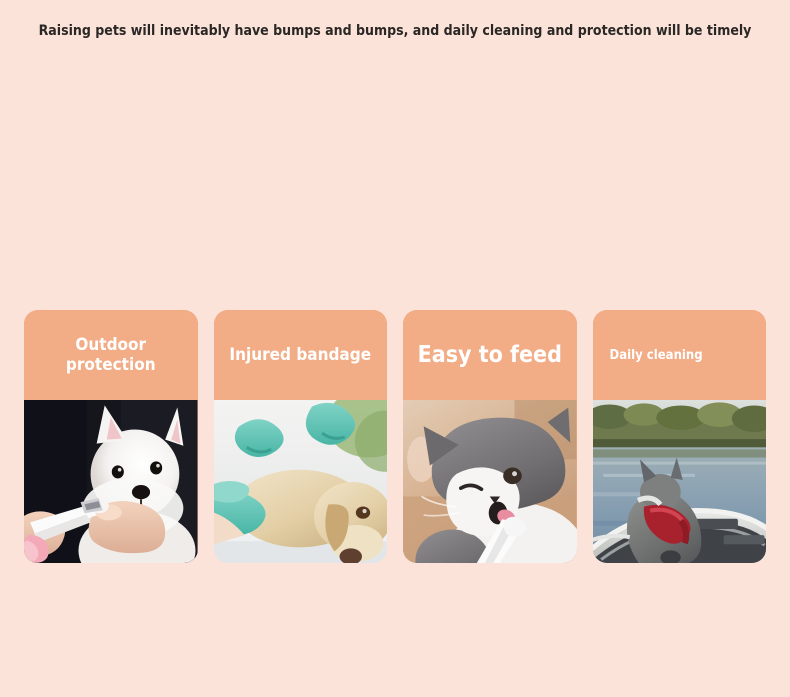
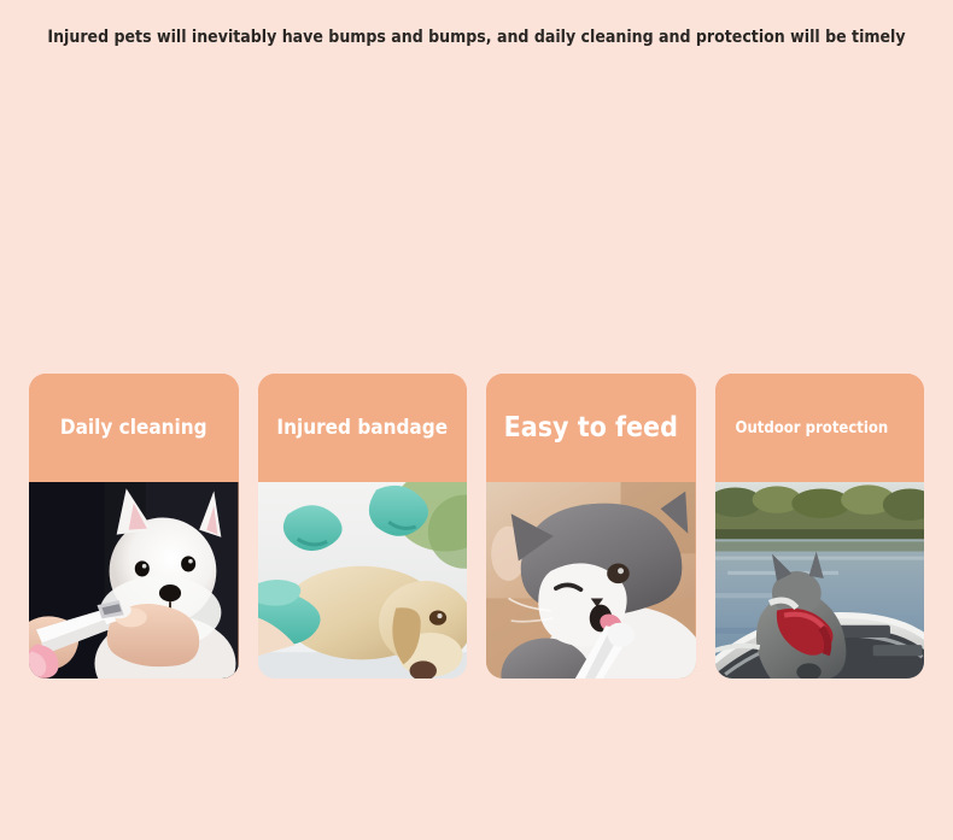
- Raising pets will inevitably have bumps and bumps, and daily cleaning and protection will be timely
+ Injured pets will inevitably have bumps and bumps, and daily cleaning and protection will be timely
- Outdoor protection
+ Daily cleaning
  Injured bandage
  Easy to feed
- Daily cleaning
+ Outdoor protection
